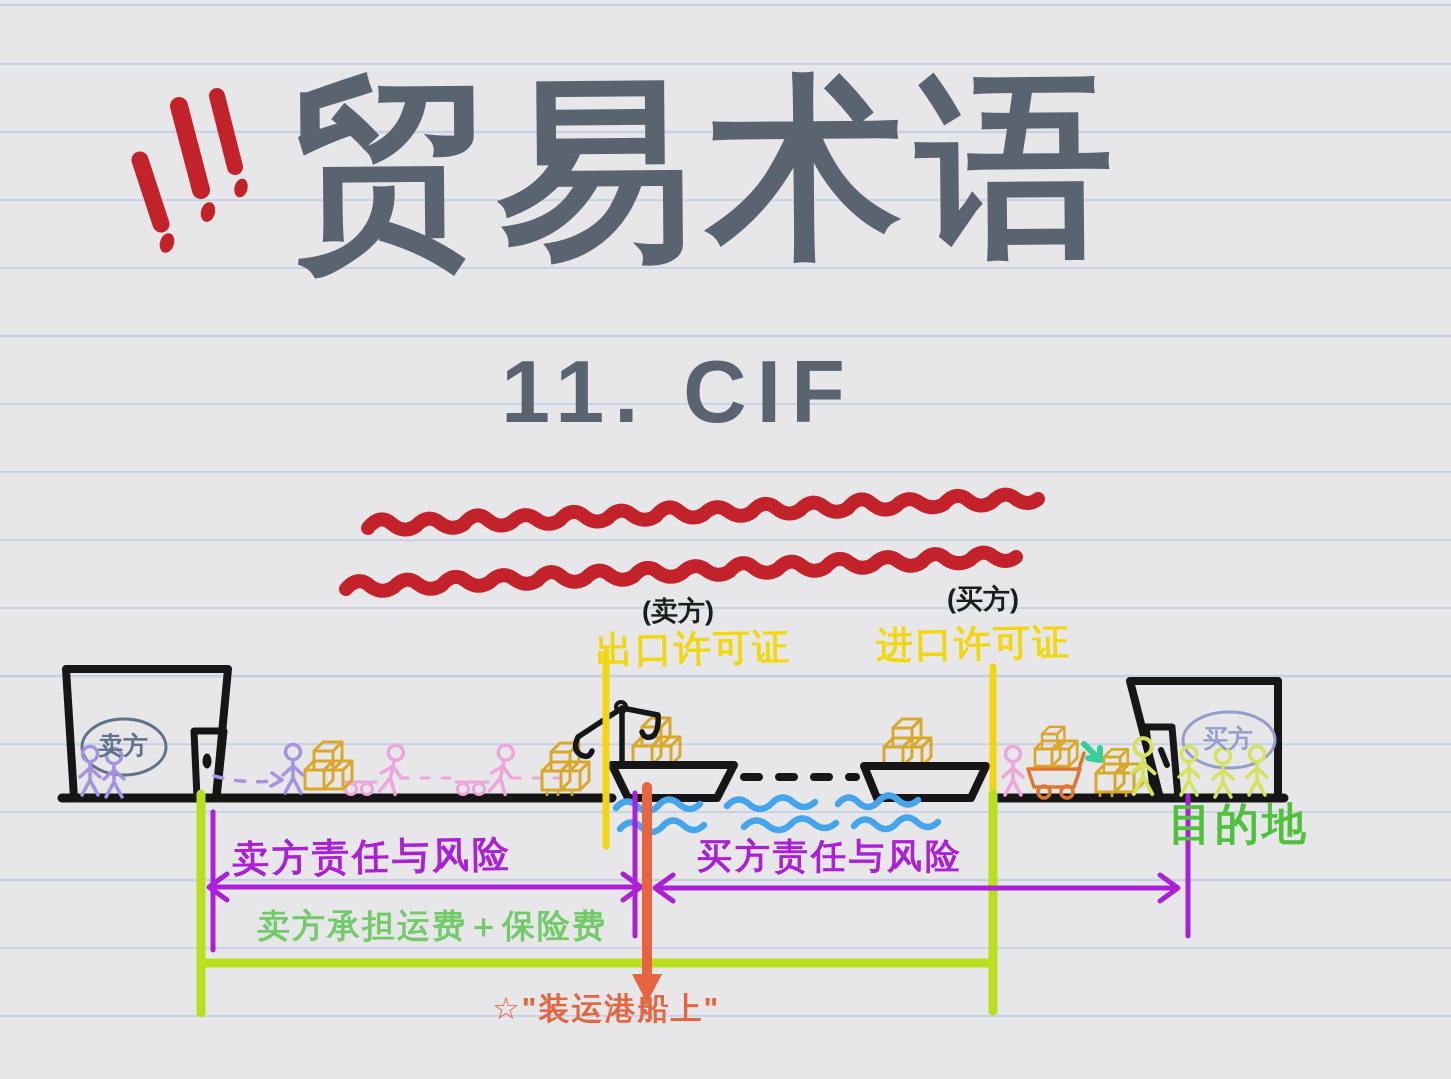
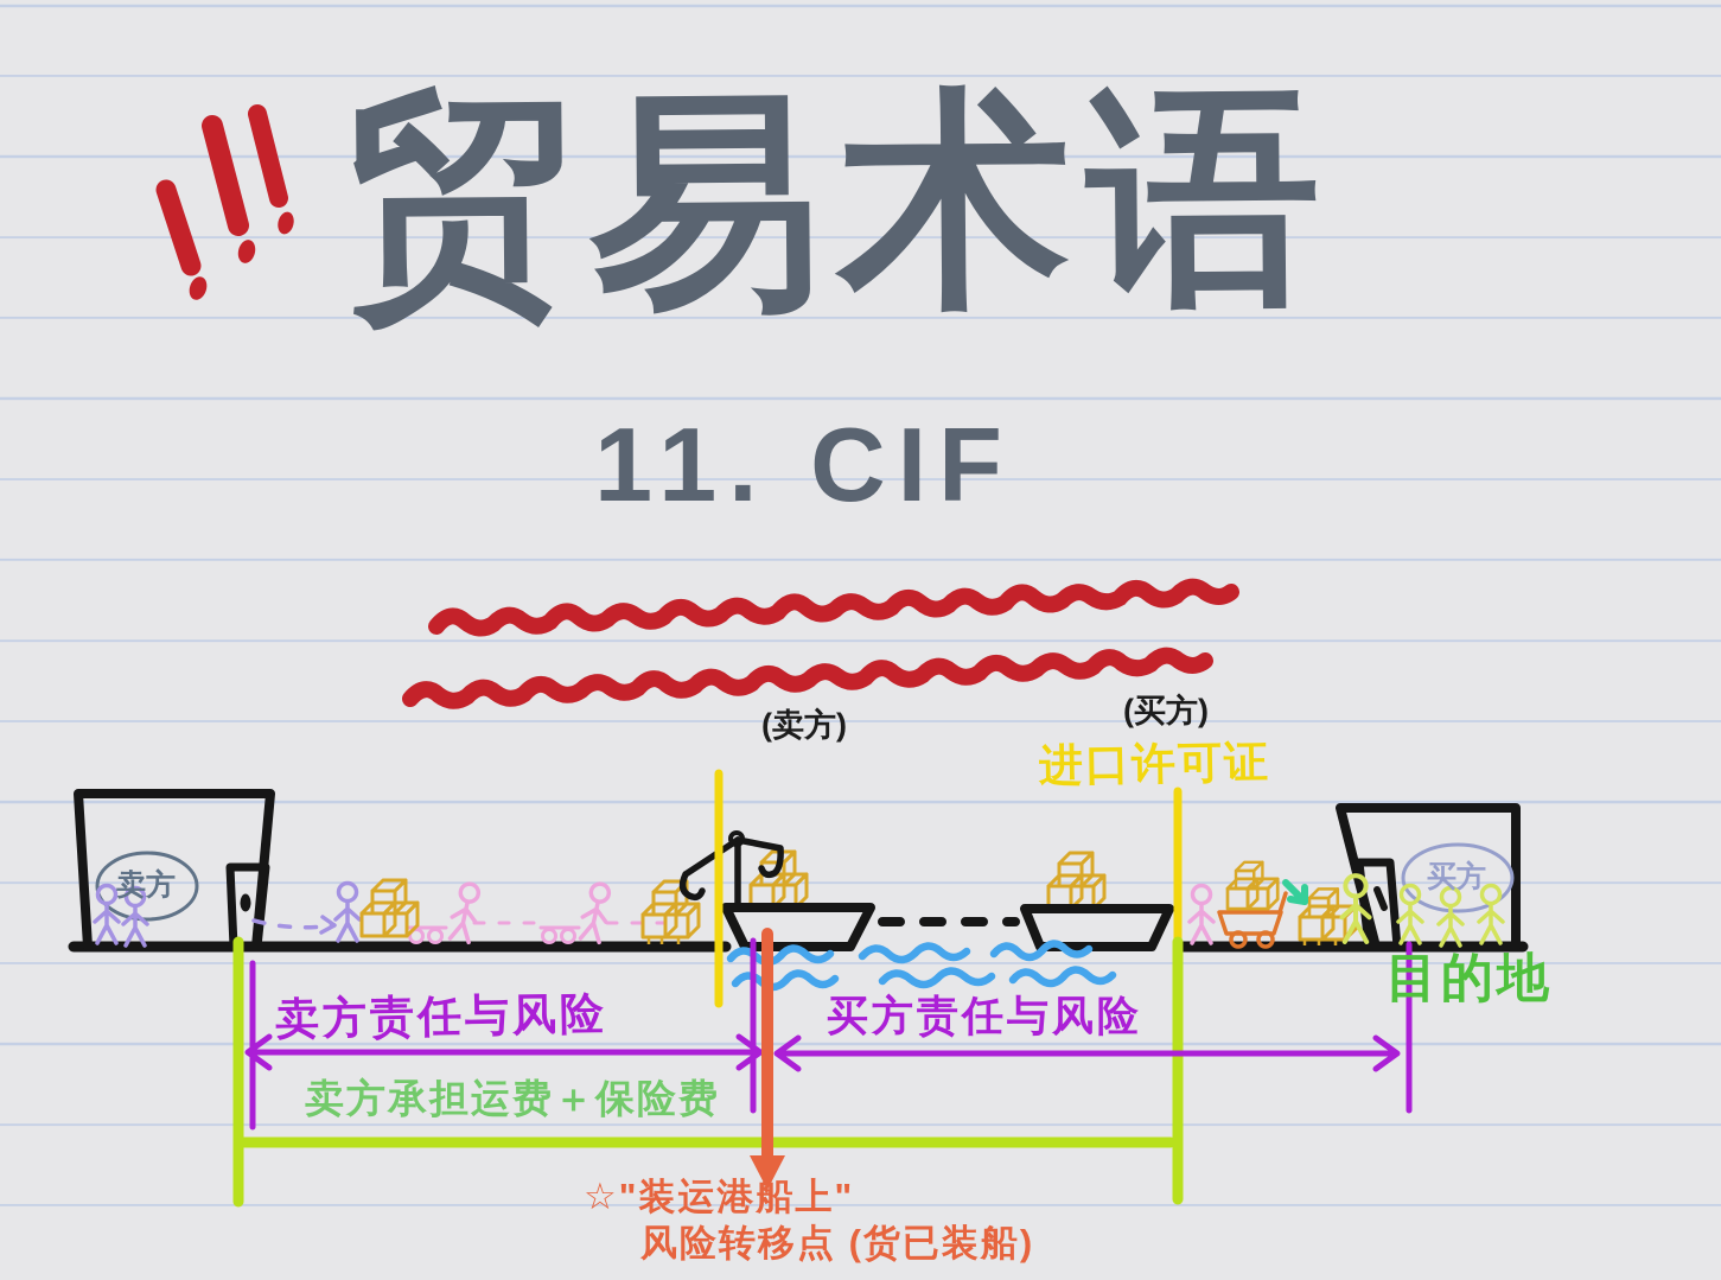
  贸易术语
  11. CIF
  (卖方)
- 出口许可证
  (买方)
  进口许可证
  卖方
  买方
  卖方责任与风险
  买方责任与风险
  卖方承担运费＋保险费
  目的地
  ☆"装运港船上"
+ 风险转移点 (货已装船)
